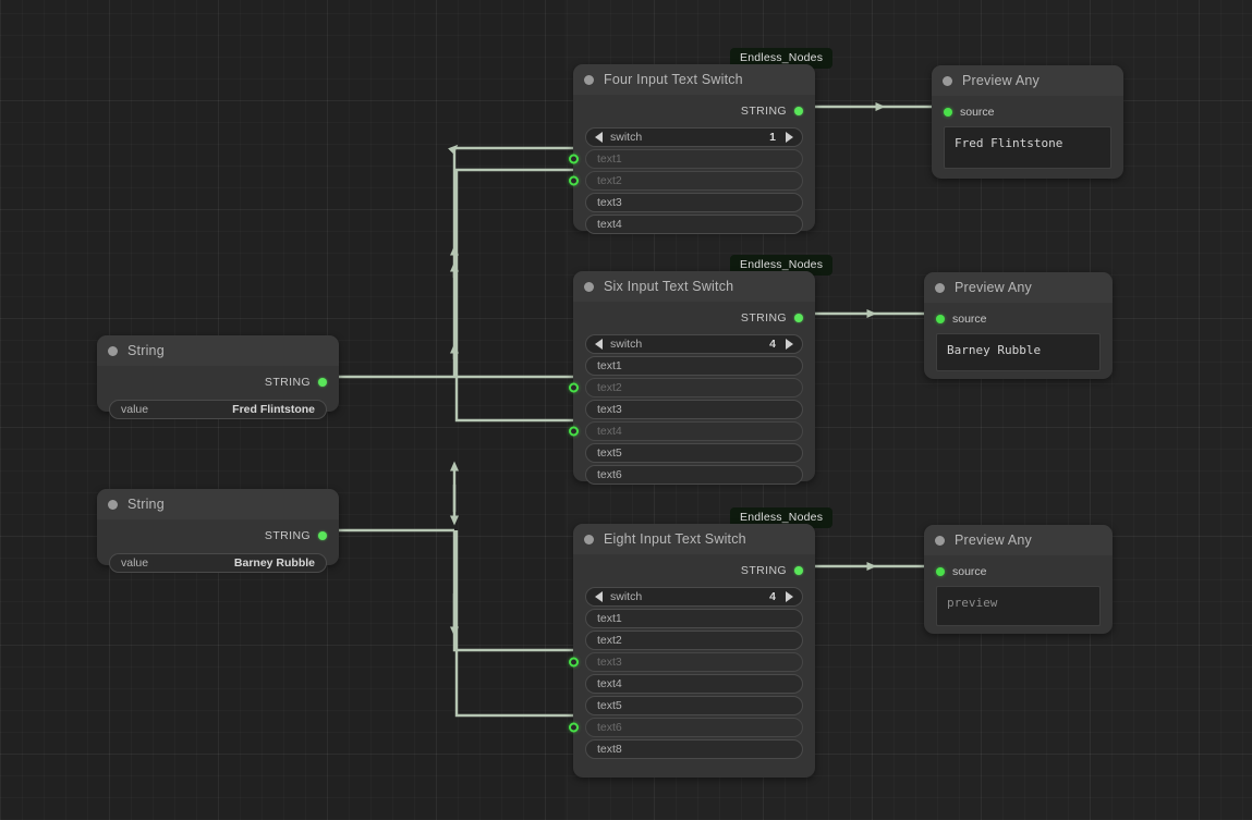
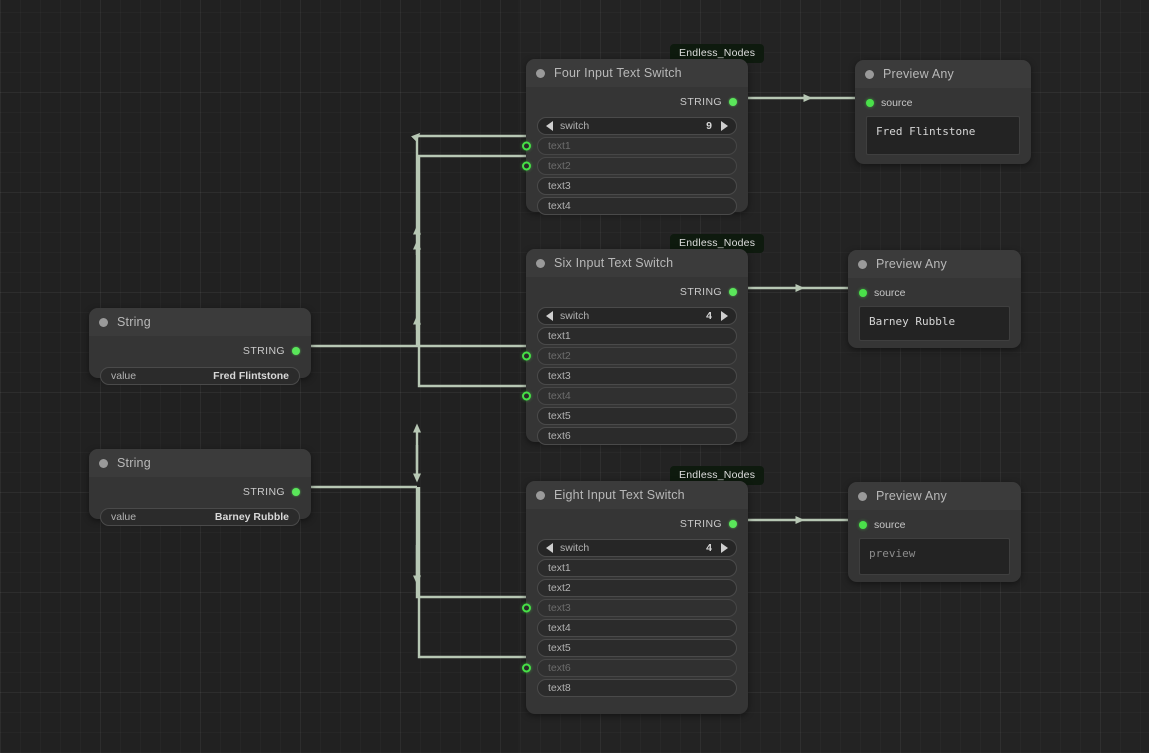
  Endless_Nodes
  Endless_Nodes
  Endless_Nodes
  String
  STRING
  value
  Fred Flintstone
  String
  STRING
  value
  Barney Rubble
  Four Input Text Switch
  STRING
  switch
- 1
+ 9
  text1
  text2
  text3
  text4
  Six Input Text Switch
  STRING
  switch
  4
  text1
  text2
  text3
  text4
  text5
  text6
  Eight Input Text Switch
  STRING
  switch
  4
  text1
  text2
  text3
  text4
  text5
  text6
  text8
  Preview Any
  source
  Fred Flintstone
  Preview Any
  source
  Barney Rubble
  Preview Any
  source
  preview
